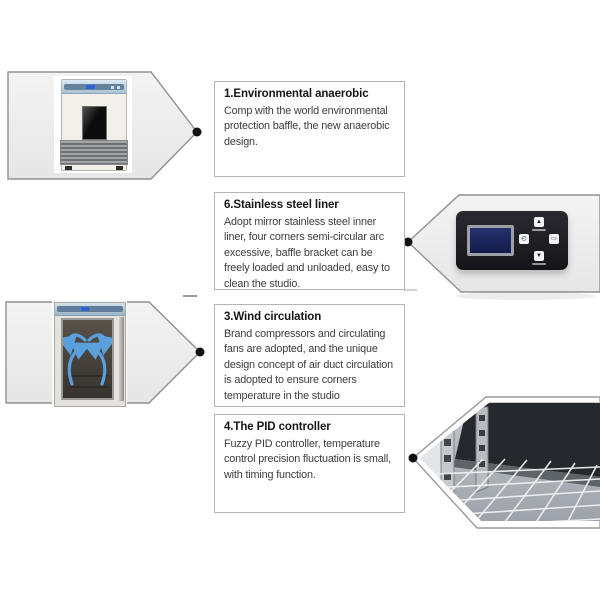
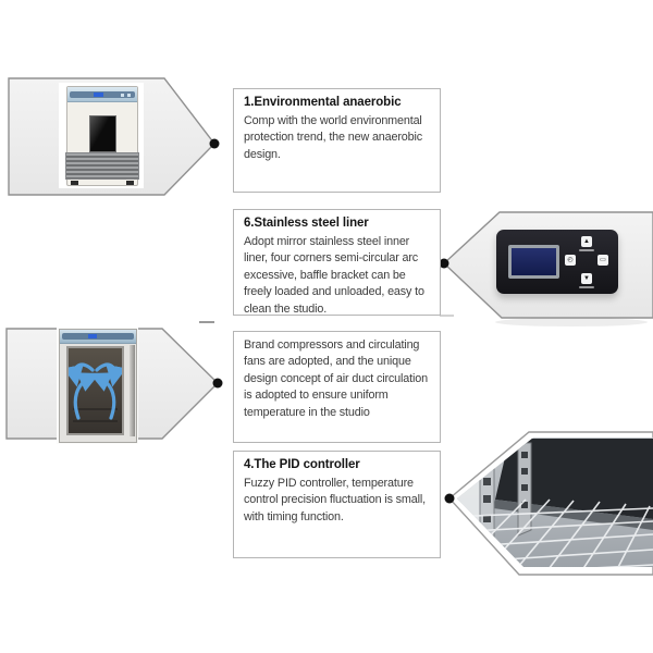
  1.Environmental anaerobic
- Comp with the world environmental protection baffle, the new anaerobic design.
+ Comp with the world environmental protection trend, the new anaerobic design.
  6.Stainless steel liner
  Adopt mirror stainless steel inner liner, four corners semi-circular arc excessive, baffle bracket can be freely loaded and unloaded, easy to clean the studio.
- 3.Wind circulation
- Brand compressors and circulating fans are adopted, and the unique design concept of air duct circulation is adopted to ensure corners temperature in the studio
+ Brand compressors and circulating fans are adopted, and the unique design concept of air duct circulation is adopted to ensure uniform temperature in the studio
  4.The PID controller
  Fuzzy PID controller, temperature control precision fluctuation is small, with timing function.
